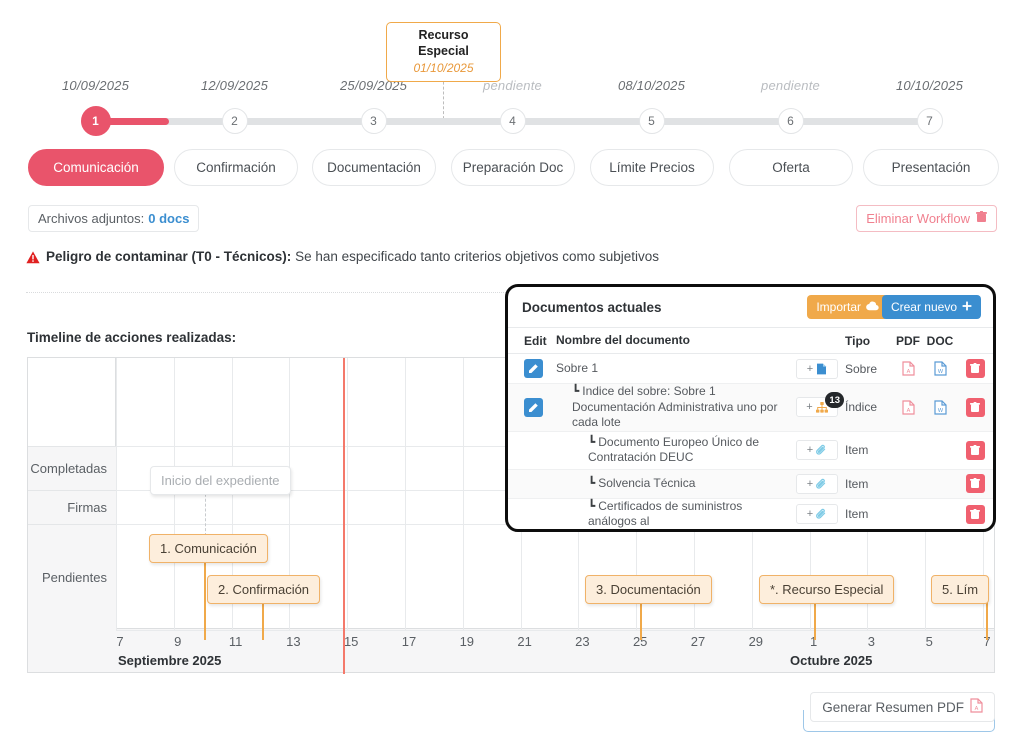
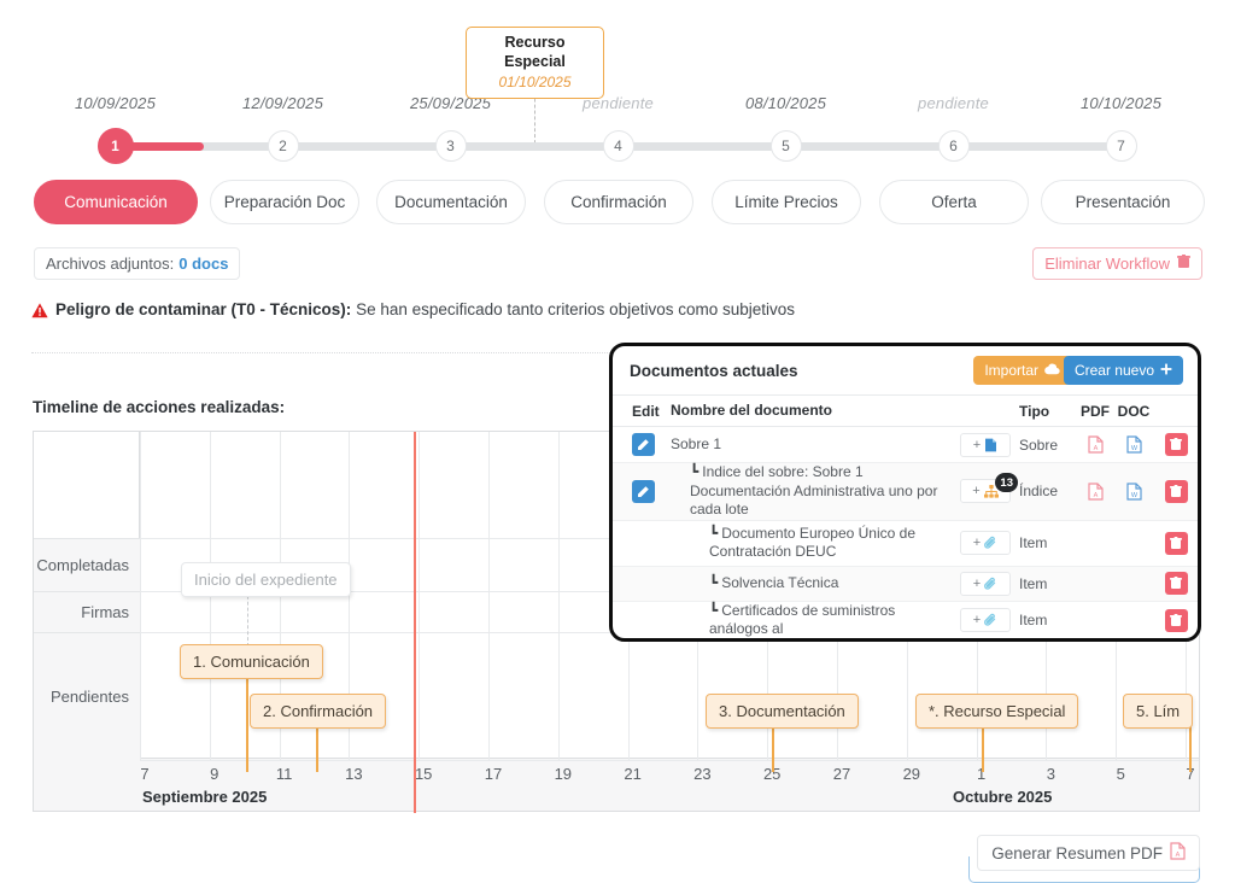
  Recurso Especial
  01/10/2025
  10/09/2025
  1
  12/09/2025
  2
  25/09/2025
  3
  pendiente
  4
  08/10/2025
  5
  pendiente
  6
  10/10/2025
  7
  Comunicación
- Confirmación
+ Preparación Doc
  Documentación
- Preparación Doc
+ Confirmación
  Límite Precios
  Oferta
  Presentación
  Archivos adjuntos:
  0 docs
  Eliminar Workflow
  Peligro de contaminar (T0 - Técnicos): Se han especificado tanto criterios objetivos como subjetivos
  Timeline de acciones realizadas:
  7
  9
  11
  13
  15
  17
  19
  21
  23
  25
  27
  29
  1
  3
  5
  7
  Septiembre 2025
  Octubre 2025
  Completadas
  Firmas
  Pendientes
  Inicio del expediente
  1. Comunicación
  2. Confirmación
  3. Documentación
  *. Recurso Especial
  5. Lím
  Documentos actuales
  Importar
  Crear nuevo
  Edit
  Nombre del documento
  Tipo
  PDF
  DOC
  Sobre 1
  +
  Sobre
  ┗ Indice del sobre: Sobre 1 Documentación Administrativa uno por cada lote
  +
  13
  Índice
  ┗ Documento Europeo Único de Contratación DEUC
  +
  Item
  ┗ Solvencia Técnica
  +
  Item
  ┗ Certificados de suministros análogos al
  +
  Item
  Generar Resumen PDF
